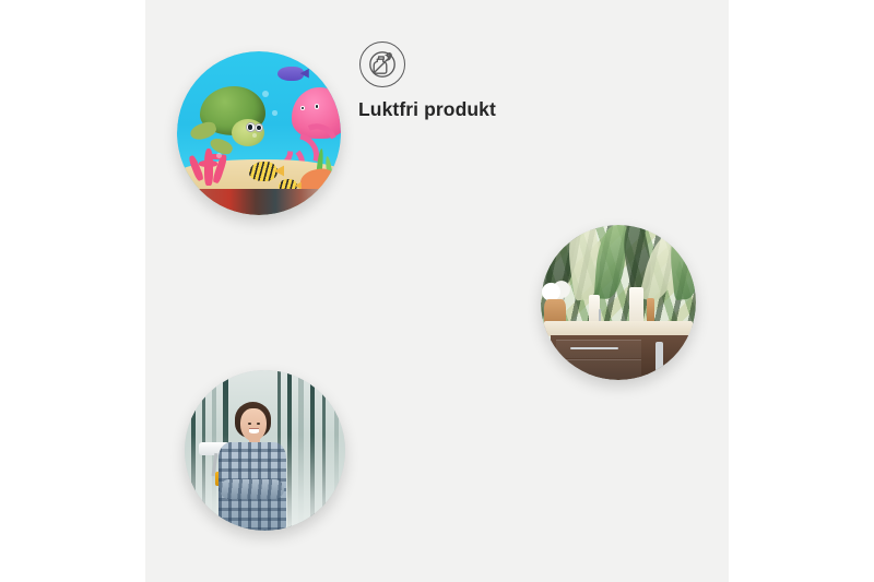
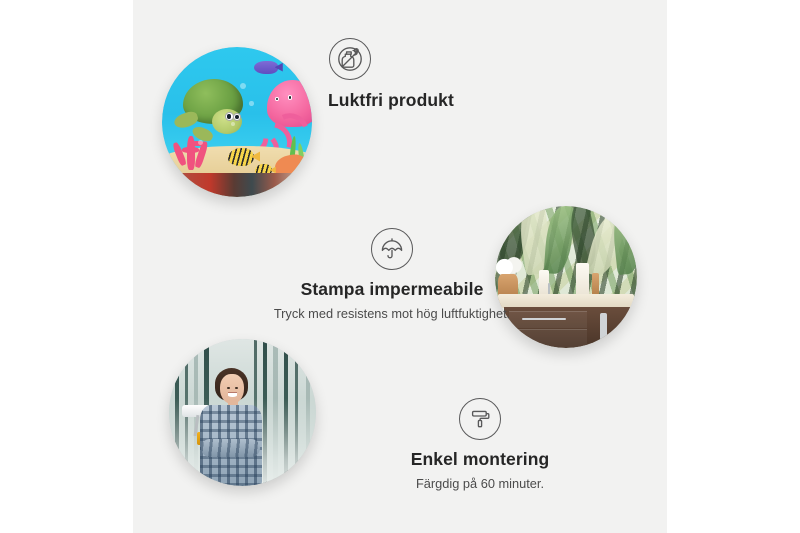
  Luktfri produkt
+ Stampa impermeabile
+ Tryck med resistens mot hög luftfuktighet.
+ Enkel montering
+ Färgdig på 60 minuter.
